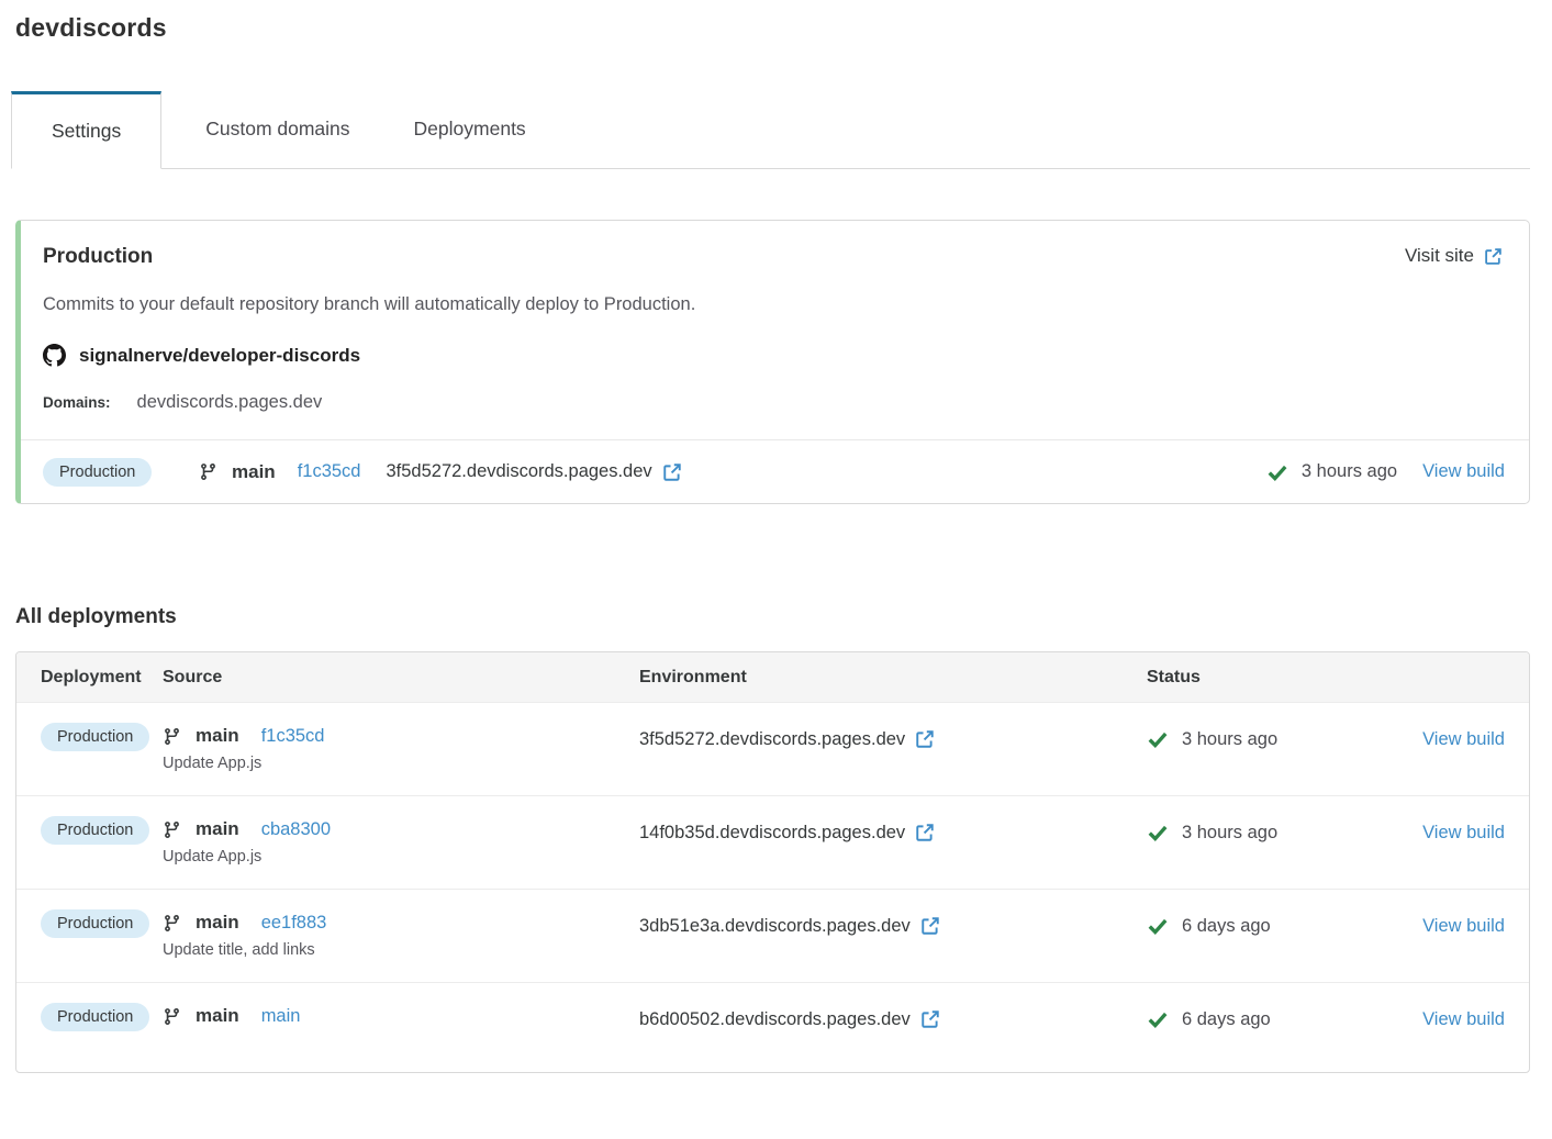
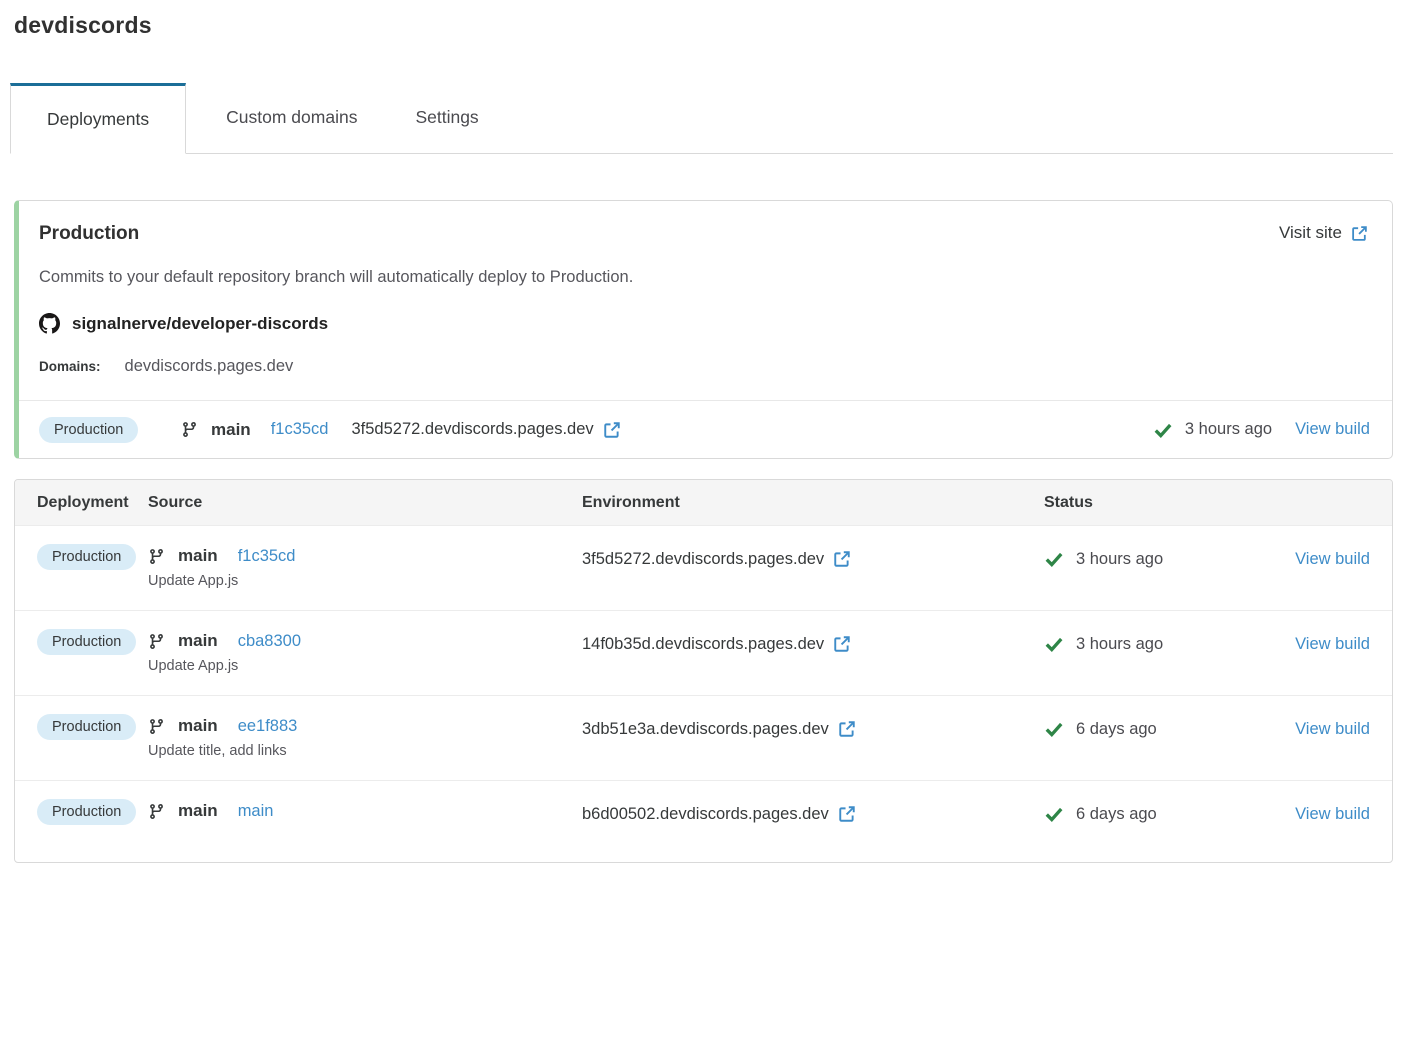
  devdiscords
- Settings
+ Deployments
  Custom domains
- Deployments
+ Settings
  Production
  Visit site
  Commits to your default repository branch will automatically deploy to Production.
  signalnerve/developer-discords
  Domains:
  devdiscords.pages.dev
  Production
  main
  f1c35cd
  3f5d5272.devdiscords.pages.dev
  3 hours ago
  View build
- All deployments
  Deployment
  Source
  Environment
  Status
  Production
  main
  f1c35cd
  Update App.js
  3f5d5272.devdiscords.pages.dev
  3 hours ago
  View build
  Production
  main
  cba8300
  Update App.js
  14f0b35d.devdiscords.pages.dev
  3 hours ago
  View build
  Production
  main
  ee1f883
  Update title, add links
  3db51e3a.devdiscords.pages.dev
  6 days ago
  View build
  Production
  main
  main
  b6d00502.devdiscords.pages.dev
  6 days ago
  View build
